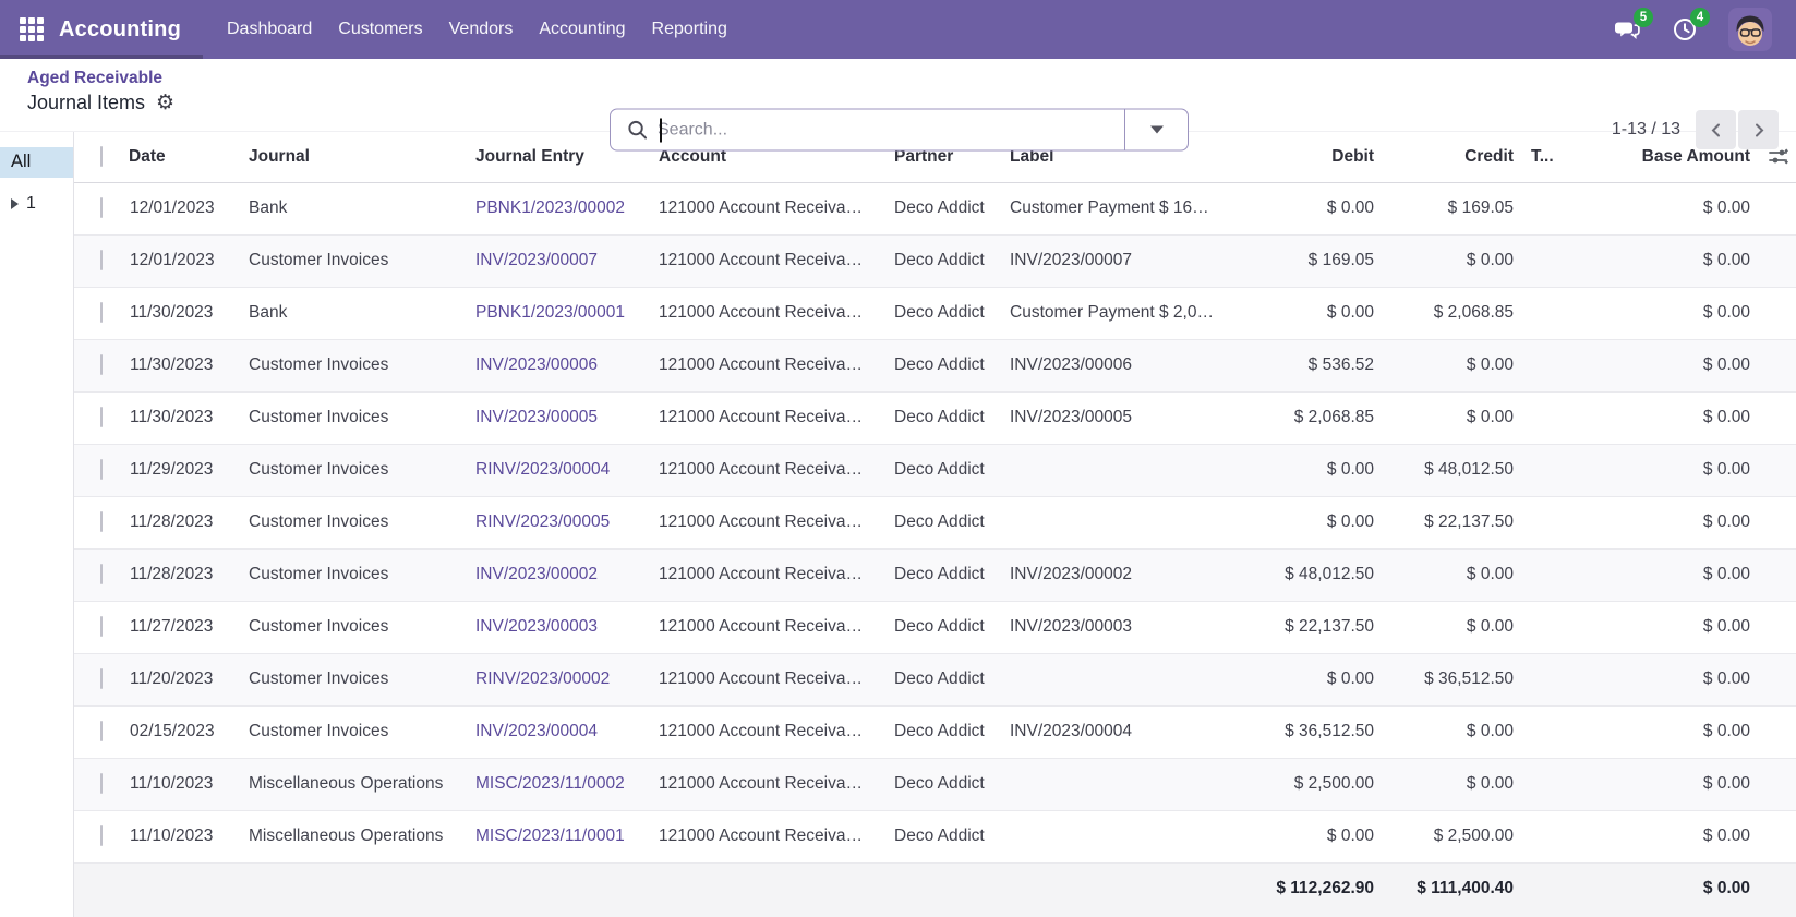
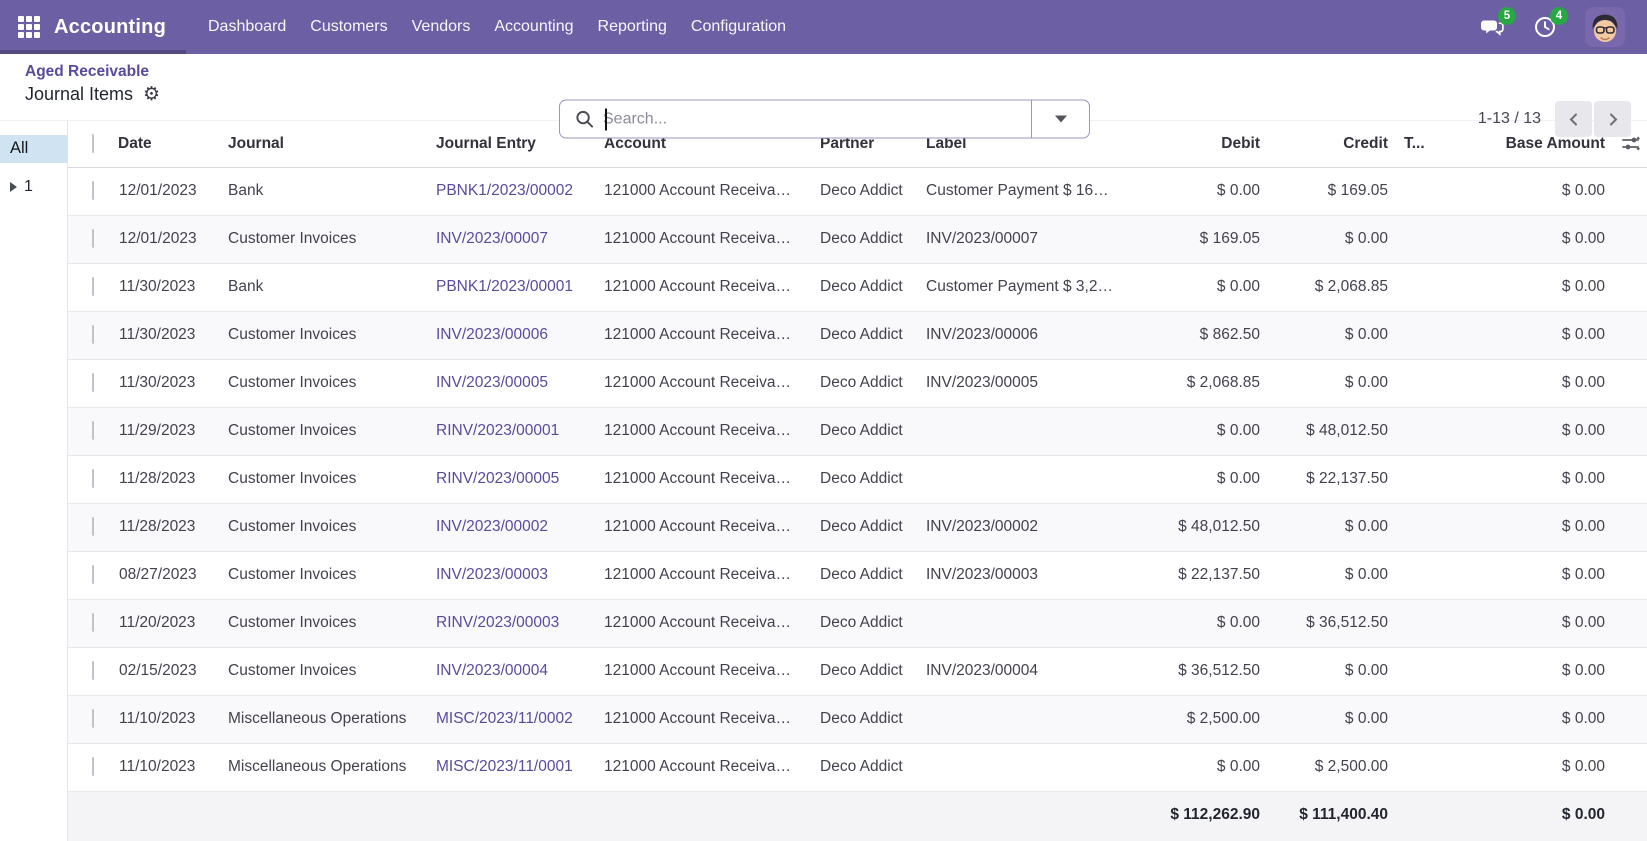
  Accounting
  Dashboard
  Customers
  Vendors
  Accounting
  Reporting
+ Configuration
  5
  4
  Aged Receivable
  Journal Items
  ⚙
  Search...
  1-13 / 13
  All
  1
  	Date	Journal	Journal Entry	Account	Partner	Label	Debit	Credit	T...	Base Amount
  	12/01/2023	Bank	PBNK1/2023/00002	121000 Account Receiva…	Deco Addict	Customer Payment $ 16…	$ 0.00	$ 169.05		$ 0.00
  	12/01/2023	Customer Invoices	INV/2023/00007	121000 Account Receiva…	Deco Addict	INV/2023/00007	$ 169.05	$ 0.00		$ 0.00
- 	11/30/2023	Bank	PBNK1/2023/00001	121000 Account Receiva…	Deco Addict	Customer Payment $ 2,0…	$ 0.00	$ 2,068.85		$ 0.00
+ 	11/30/2023	Bank	PBNK1/2023/00001	121000 Account Receiva…	Deco Addict	Customer Payment $ 3,2…	$ 0.00	$ 2,068.85		$ 0.00
- 	11/30/2023	Customer Invoices	INV/2023/00006	121000 Account Receiva…	Deco Addict	INV/2023/00006	$ 536.52	$ 0.00		$ 0.00
+ 	11/30/2023	Customer Invoices	INV/2023/00006	121000 Account Receiva…	Deco Addict	INV/2023/00006	$ 862.50	$ 0.00		$ 0.00
  	11/30/2023	Customer Invoices	INV/2023/00005	121000 Account Receiva…	Deco Addict	INV/2023/00005	$ 2,068.85	$ 0.00		$ 0.00
- 	11/29/2023	Customer Invoices	RINV/2023/00004	121000 Account Receiva…	Deco Addict		$ 0.00	$ 48,012.50		$ 0.00
+ 	11/29/2023	Customer Invoices	RINV/2023/00001	121000 Account Receiva…	Deco Addict		$ 0.00	$ 48,012.50		$ 0.00
  	11/28/2023	Customer Invoices	RINV/2023/00005	121000 Account Receiva…	Deco Addict		$ 0.00	$ 22,137.50		$ 0.00
  	11/28/2023	Customer Invoices	INV/2023/00002	121000 Account Receiva…	Deco Addict	INV/2023/00002	$ 48,012.50	$ 0.00		$ 0.00
- 	11/27/2023	Customer Invoices	INV/2023/00003	121000 Account Receiva…	Deco Addict	INV/2023/00003	$ 22,137.50	$ 0.00		$ 0.00
+ 	08/27/2023	Customer Invoices	INV/2023/00003	121000 Account Receiva…	Deco Addict	INV/2023/00003	$ 22,137.50	$ 0.00		$ 0.00
- 	11/20/2023	Customer Invoices	RINV/2023/00002	121000 Account Receiva…	Deco Addict		$ 0.00	$ 36,512.50		$ 0.00
+ 	11/20/2023	Customer Invoices	RINV/2023/00003	121000 Account Receiva…	Deco Addict		$ 0.00	$ 36,512.50		$ 0.00
  	02/15/2023	Customer Invoices	INV/2023/00004	121000 Account Receiva…	Deco Addict	INV/2023/00004	$ 36,512.50	$ 0.00		$ 0.00
  	11/10/2023	Miscellaneous Operations	MISC/2023/11/0002	121000 Account Receiva…	Deco Addict		$ 2,500.00	$ 0.00		$ 0.00
  	11/10/2023	Miscellaneous Operations	MISC/2023/11/0001	121000 Account Receiva…	Deco Addict		$ 0.00	$ 2,500.00		$ 0.00
  	$ 112,262.90	$ 111,400.40		$ 0.00
